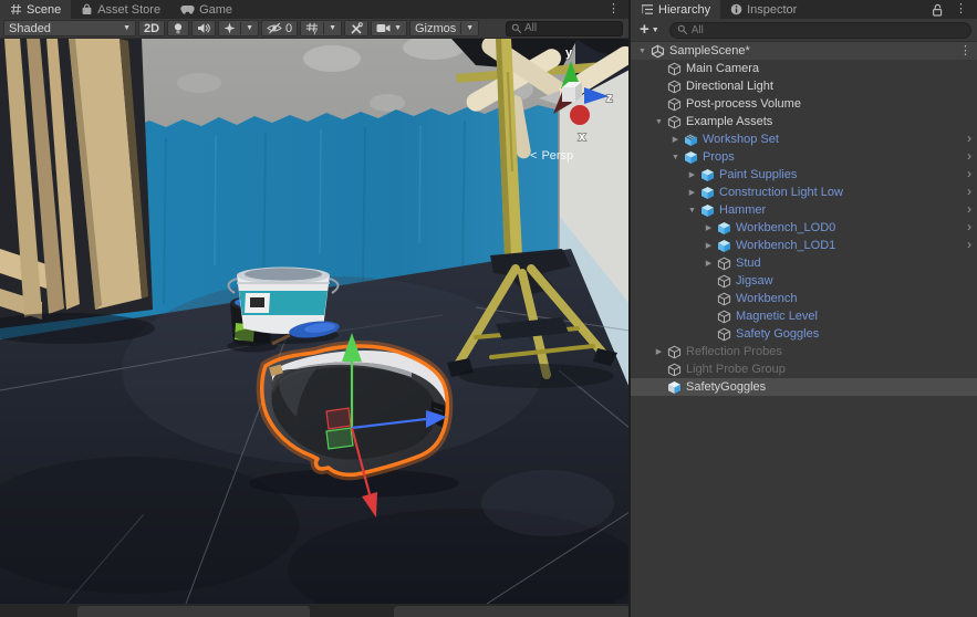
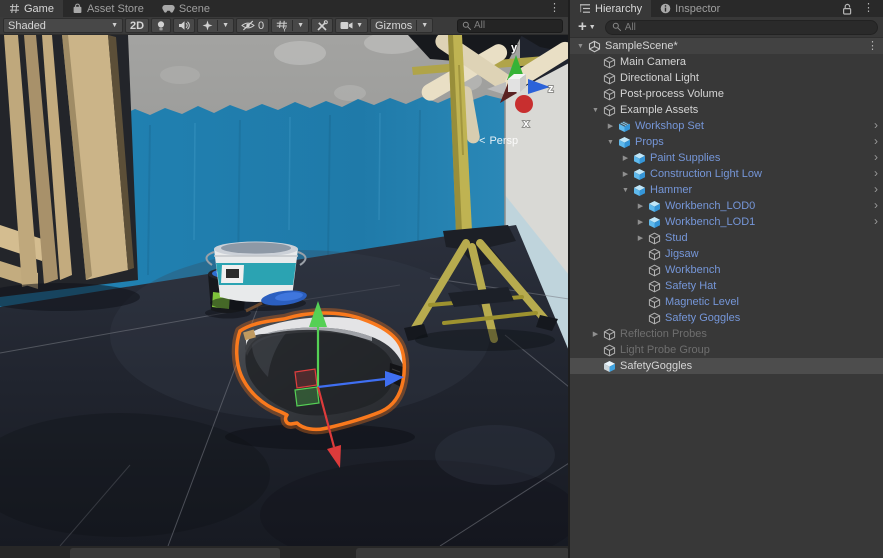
- Scene
+ Game
  Asset Store
- Game
+ Scene
  ⋮
  Shaded
  2D
  0
  Gizmos
  All
  y
  z
  x
  < Persp
  Hierarchy
  Inspector
  ⋮
  +
  All
  SampleScene*
  ⋮
  Main Camera
  Directional Light
  Post-process Volume
  Example Assets
  Workshop Set
  ›
  Props
  ›
  Paint Supplies
  ›
  Construction Light Low
  ›
  Hammer
  ›
  Workbench_LOD0
  ›
  Workbench_LOD1
  ›
  Stud
  Jigsaw
  Workbench
+ Safety Hat
  Magnetic Level
  Safety Goggles
  Reflection Probes
  Light Probe Group
  SafetyGoggles
